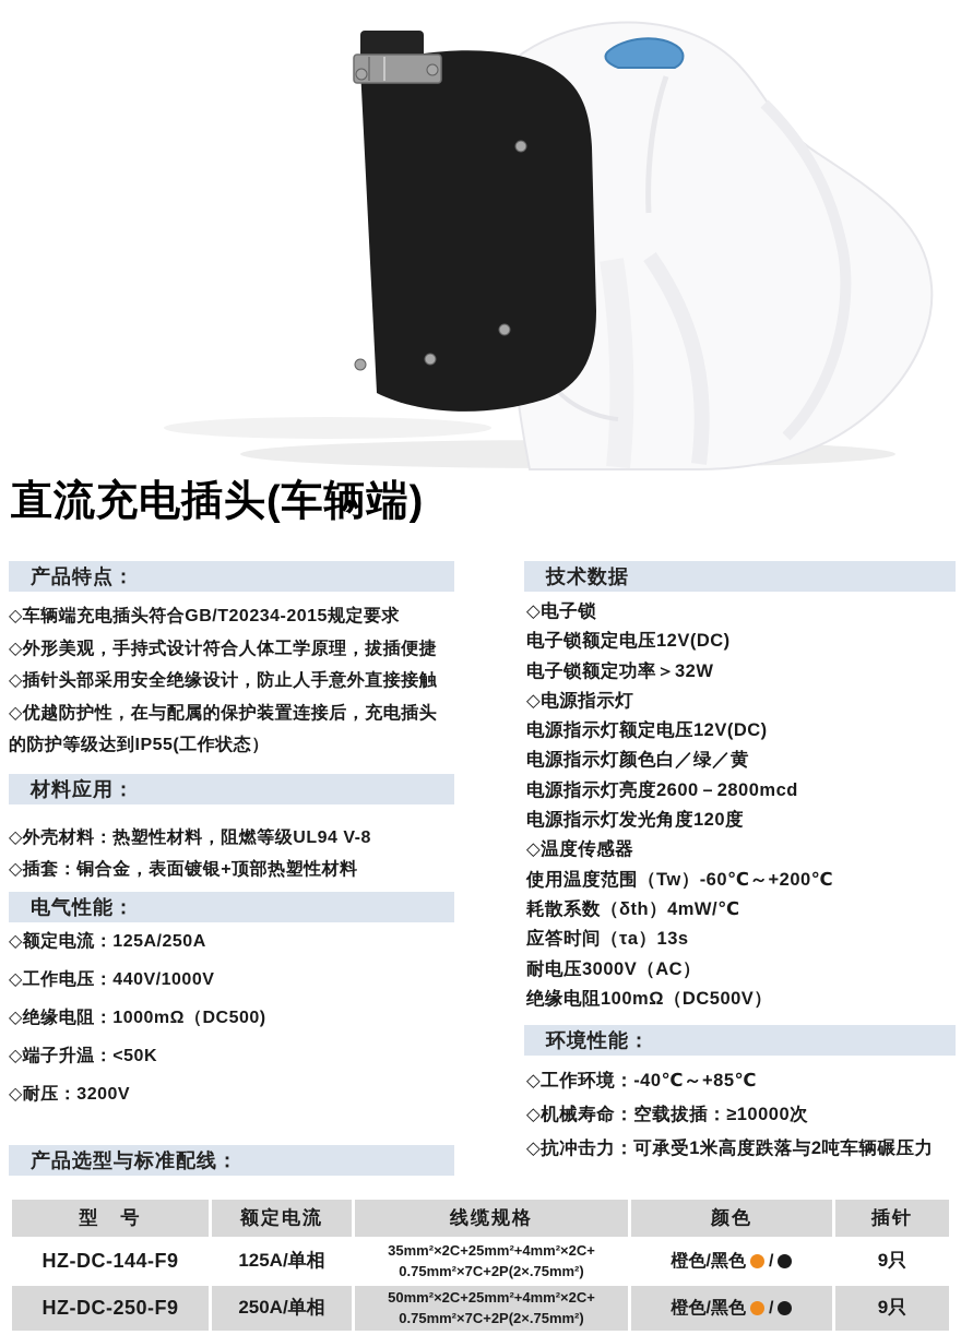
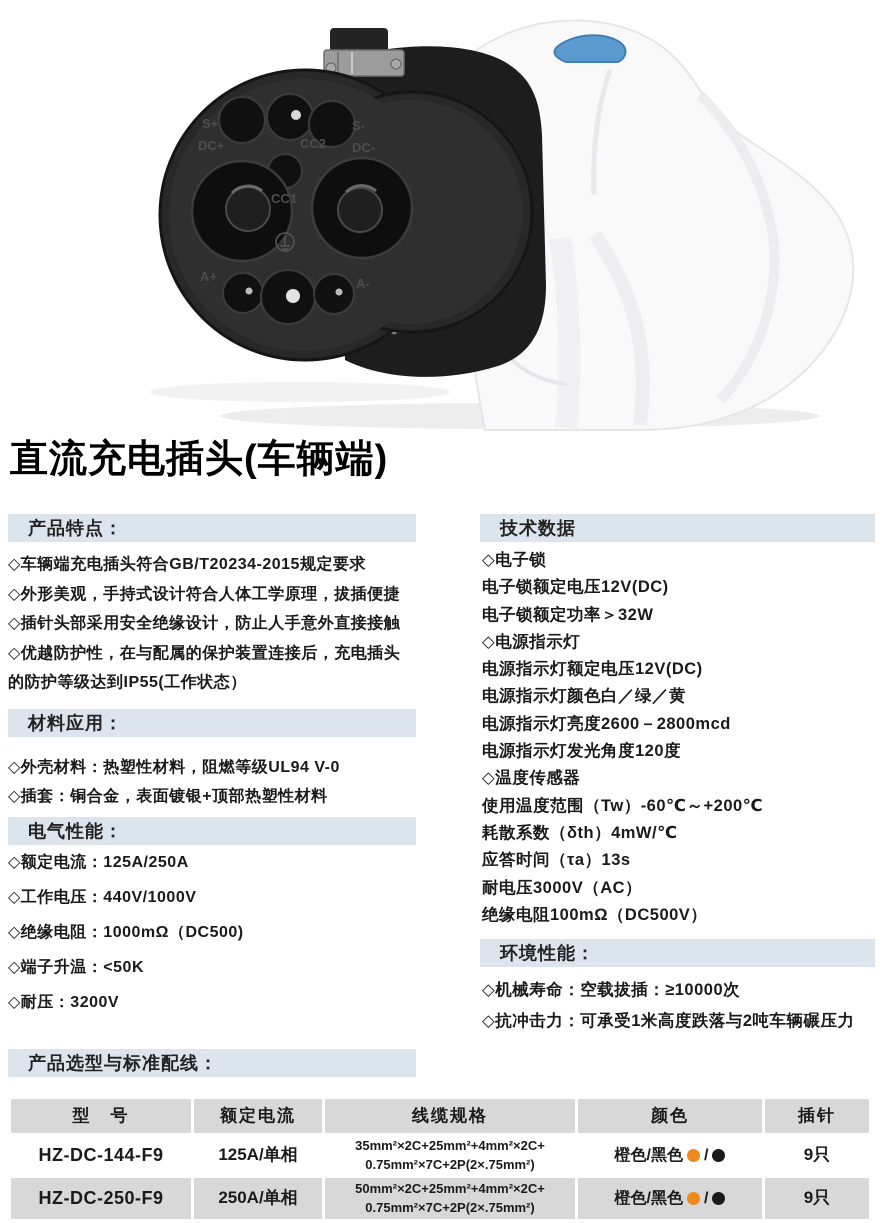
+ S+
+ CC2
+ S-
+ DC+
+ DC-
+ CC1
+ A+
+ A-
  直流充电插头(车辆端)
  产品特点：
  ◇车辆端充电插头符合GB/T20234-2015规定要求
  ◇外形美观，手持式设计符合人体工学原理，拔插便捷
  ◇插针头部采用安全绝缘设计，防止人手意外直接接触
  ◇优越防护性，在与配属的保护装置连接后，充电插头
  的防护等级达到IP55(工作状态）
  材料应用：
- ◇外壳材料：热塑性材料，阻燃等级UL94 V-8
+ ◇外壳材料：热塑性材料，阻燃等级UL94 V-0
  ◇插套：铜合金，表面镀银+顶部热塑性材料
  电气性能：
  ◇额定电流：125A/250A
  ◇工作电压：440V/1000V
  ◇绝缘电阻：1000mΩ（DC500)
  ◇端子升温：<50K
  ◇耐压：3200V
  产品选型与标准配线：
  技术数据
  ◇电子锁
  电子锁额定电压12V(DC)
  电子锁额定功率＞32W
  ◇电源指示灯
  电源指示灯额定电压12V(DC)
  电源指示灯颜色白／绿／黄
  电源指示灯亮度2600－2800mcd
  电源指示灯发光角度120度
  ◇温度传感器
  使用温度范围（Tw）-60℃～+200℃
  耗散系数（δth）4mW/℃
  应答时间（τa）13s
  耐电压3000V（AC）
  绝缘电阻100mΩ（DC500V）
  环境性能：
- ◇工作环境：-40℃～+85℃
  ◇机械寿命：空载拔插：≥10000次
  ◇抗冲击力：可承受1米高度跌落与2吨车辆碾压力
  型 号	额定电流	线缆规格	颜色	插针
  HZ-DC-144-F9	125A/单相	35mm²×2C+25mm²+4mm²×2C+ 0.75mm²×7C+2P(2×.75mm²)	橙色/黑色 /	9只
  HZ-DC-250-F9	250A/单相	50mm²×2C+25mm²+4mm²×2C+ 0.75mm²×7C+2P(2×.75mm²)	橙色/黑色 /	9只
